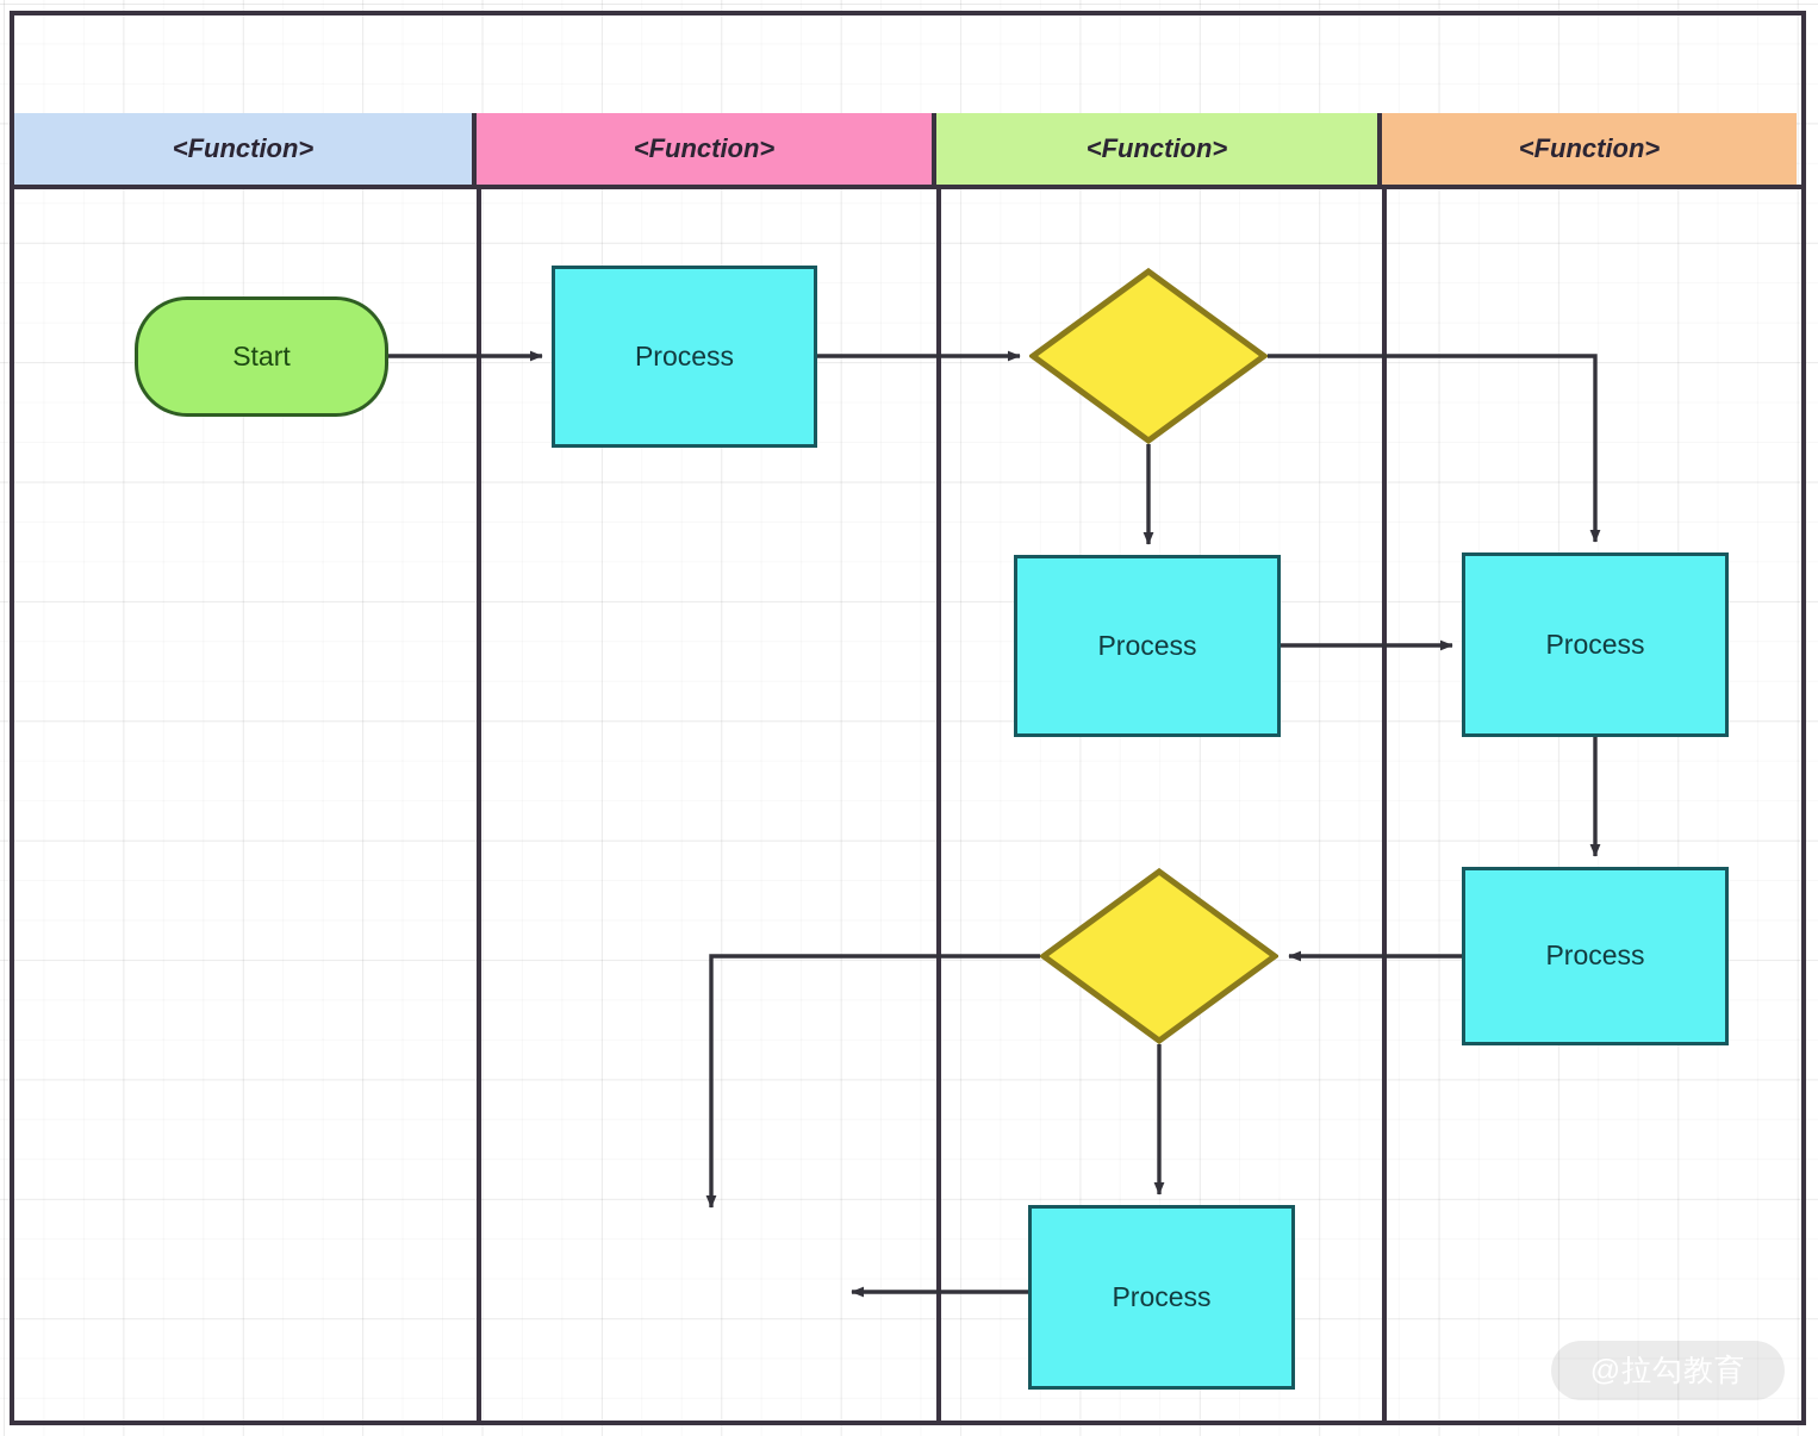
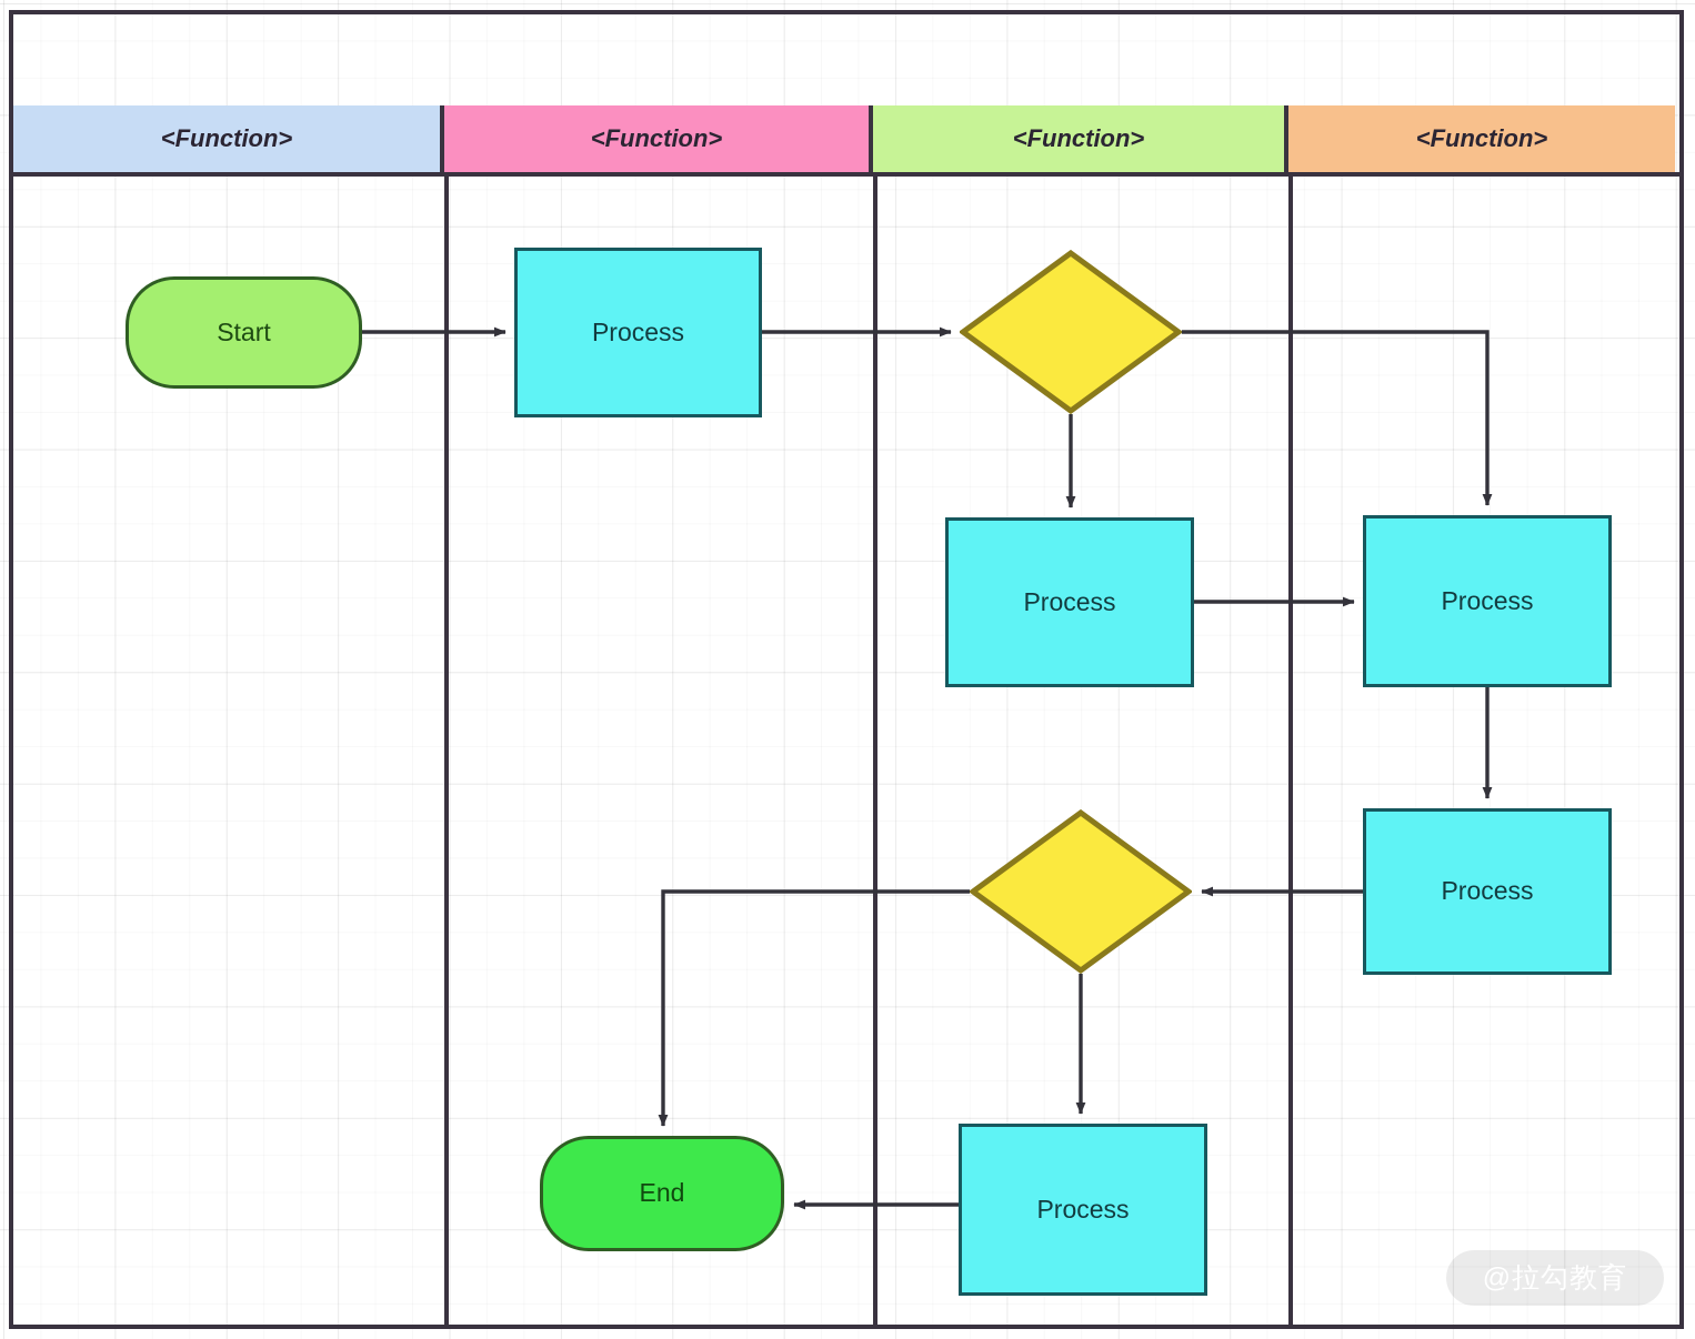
  <Function>
  <Function>
  <Function>
  <Function>
  Start
  Process
  Process
  Process
  Process
  Process
+ End
  @拉勾教育
